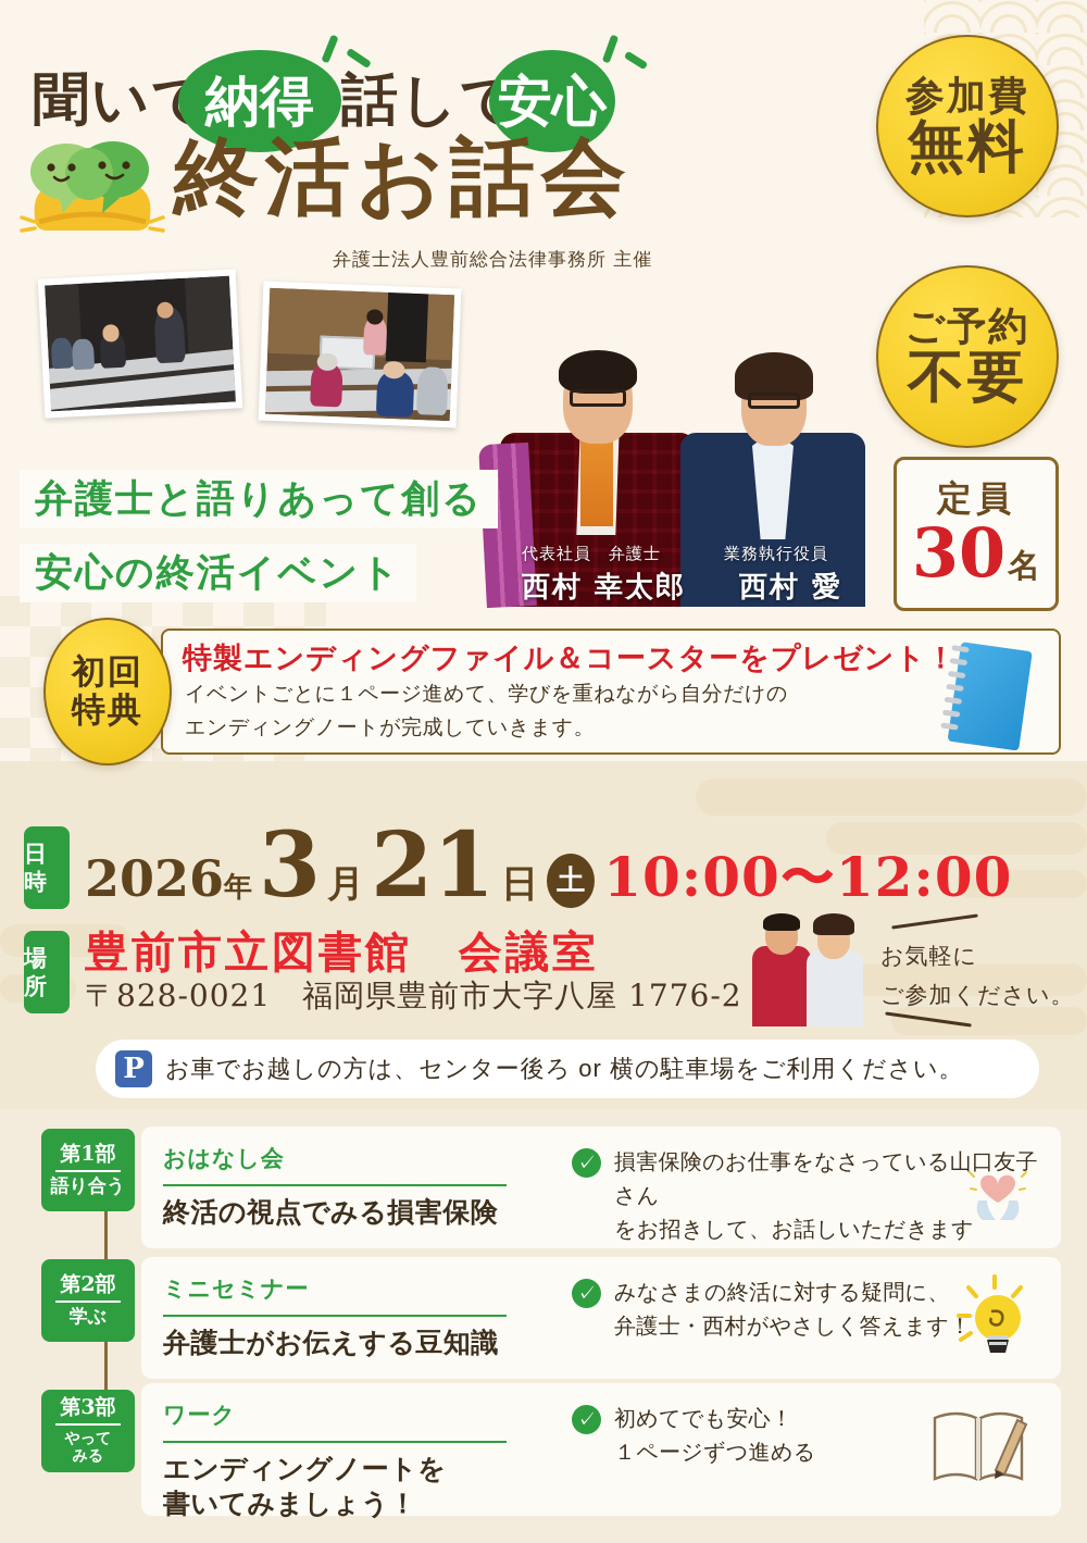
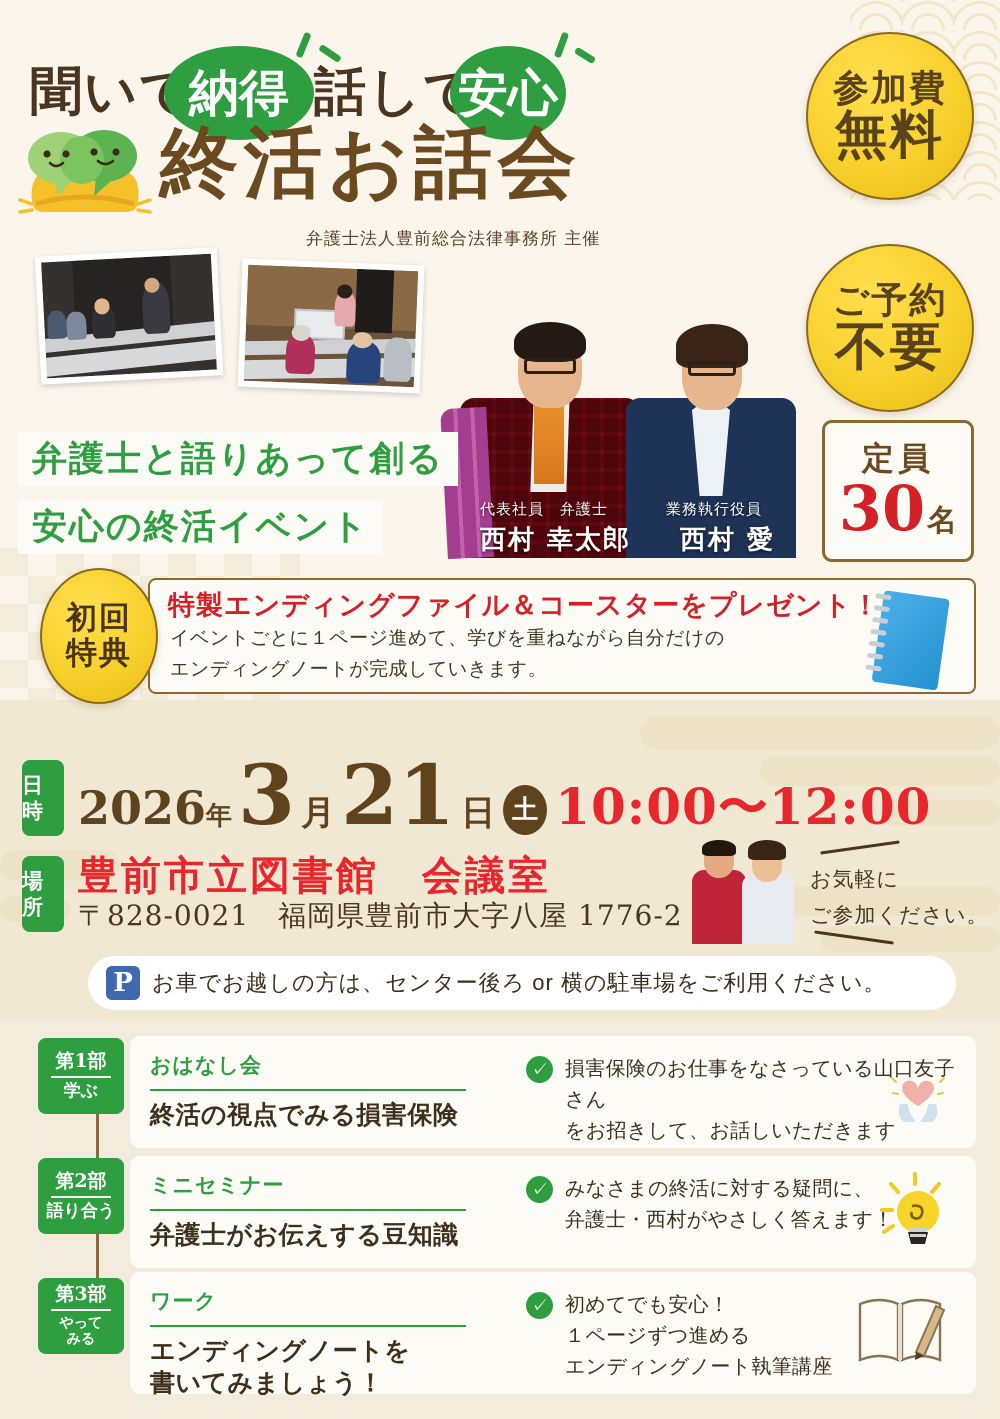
  納得
  安心
  終活お話会
  弁護士法人豊前総合法律事務所 主催
  参加費
  無料
  ご予約
  不要
  弁護士と語りあって創る
  安心の終活イベント
  代表社員 弁護士
  西村 幸太郎
  業務執行役員
  西村 愛
  定員
  30
  名
  初回
  特典
  特製エンディングファイル＆コースターをプレゼント！
  イベントごとに１ページ進めて、学びを重ねながら自分だけの
  エンディングノートが完成していきます。
  日時
  場所
  2026
  年
  3
  月
  21
  日
  土
  10:00〜12:00
  豊前市立図書館 会議室
  〒828-0021 福岡県豊前市大字八屋 1776-2
  お気軽に
  ご参加ください。
  P
  お車でお越しの方は、センター後ろ or 横の駐車場をご利用ください。
  第1部
- 語り合う
+ 学ぶ
  おはなし会
  終活の視点でみる損害保険
  ✓
  損害保険のお仕事をなさっている山口友子さん
  をお招きして、お話しいただきます
  第2部
- 学ぶ
+ 語り合う
  ミニセミナー
  弁護士がお伝えする豆知識
  ✓
  みなさまの終活に対する疑問に、
  弁護士・西村がやさしく答えます！
  第3部
  やって
  みる
  ワーク
  エンディングノートを
  書いてみましょう！
  ✓
  初めてでも安心！
  １ページずつ進める
+ エンディングノート執筆講座
